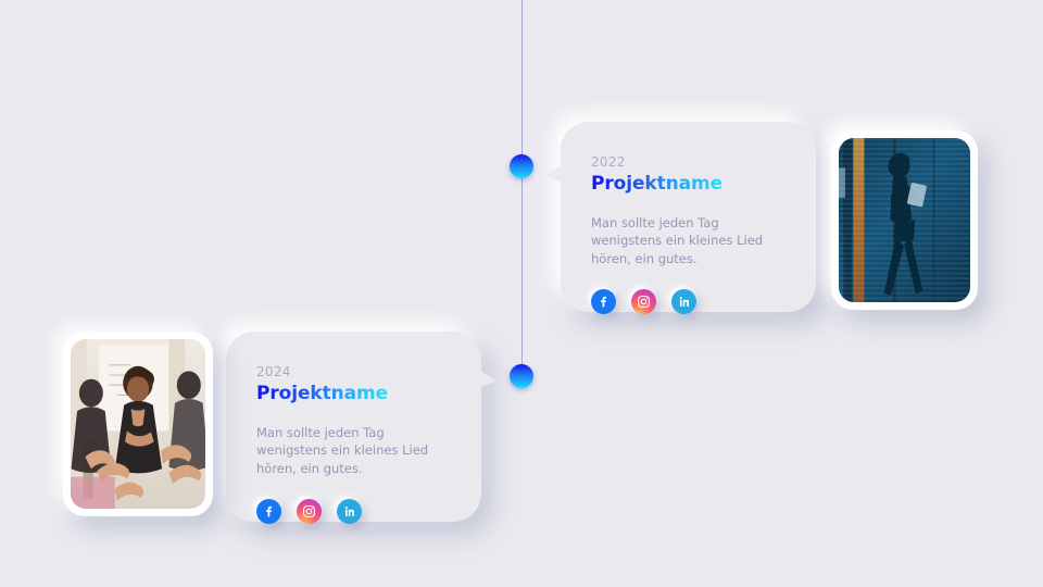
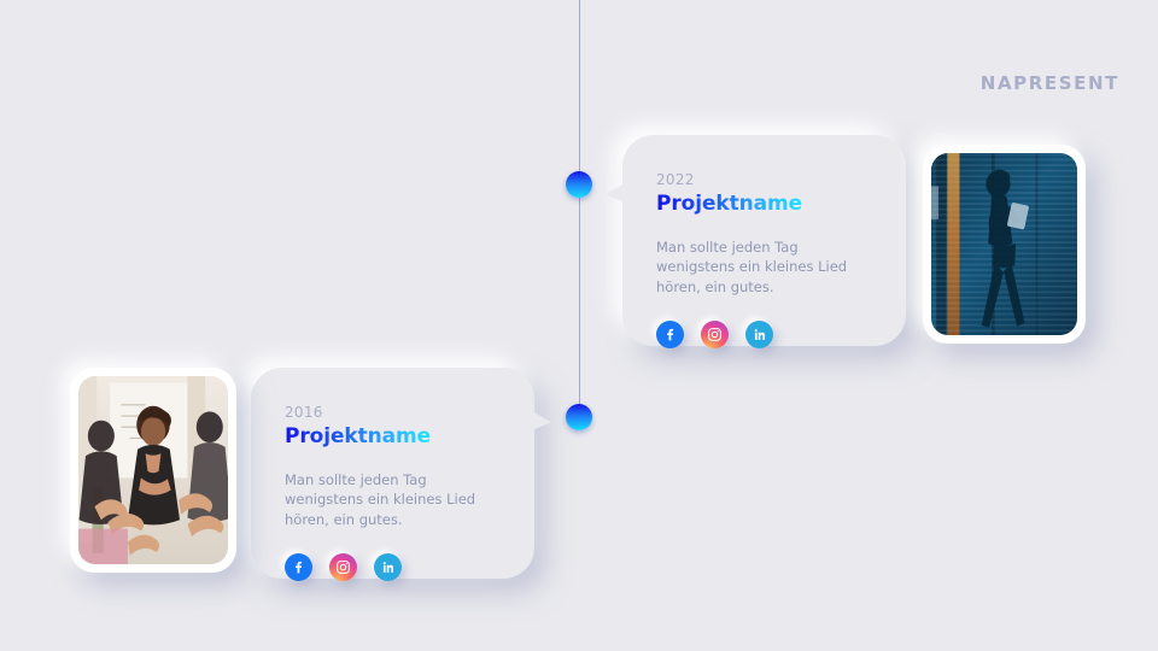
+ NAPRESENT
  2022
  Projektname
  Man sollte jeden Tag wenigstens ein kleines Lied hören, ein gutes.
- 2024
+ 2016
  Projektname
  Man sollte jeden Tag wenigstens ein kleines Lied hören, ein gutes.
